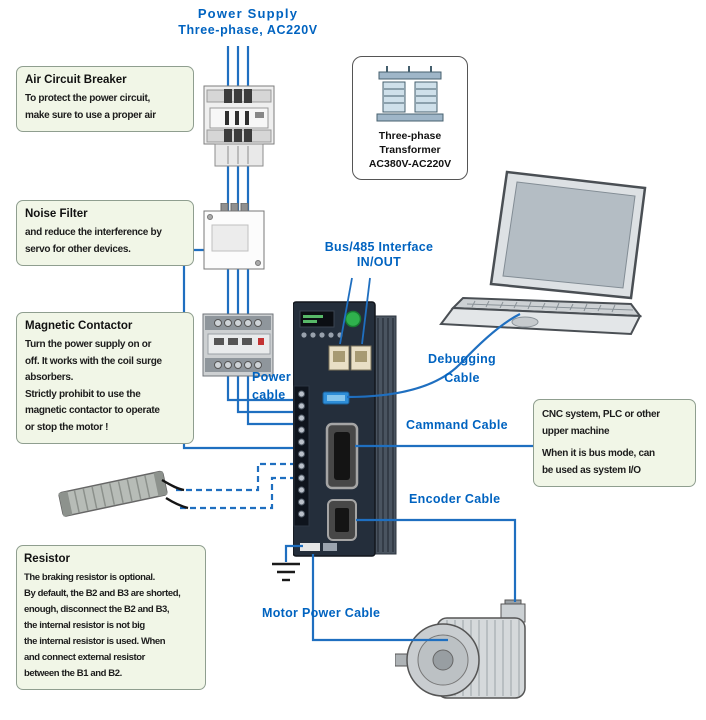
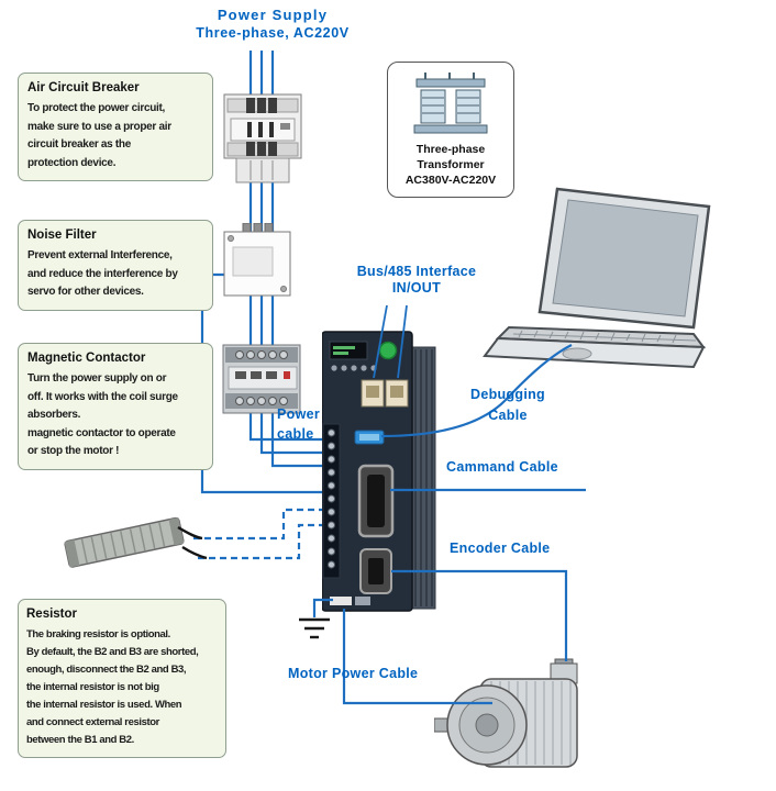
  Three-phase
  Transformer
  AC380V-AC220V
  Air Circuit Breaker
  To protect the power circuit,
  make sure to use a proper air
+ circuit breaker as the
+ protection device.
  Noise Filter
+ Prevent external Interference,
  and reduce the interference by
  servo for other devices.
  Magnetic Contactor
  Turn the power supply on or
  off. It works with the coil surge
  absorbers.
- Strictly prohibit to use the
  magnetic contactor to operate
  or stop the motor !
  Resistor
  The braking resistor is optional.
  By default, the B2 and B3 are shorted,
  enough, disconnect the B2 and B3,
  the internal resistor is not big
  the internal resistor is used. When
  and connect external resistor
  between the B1 and B2.
- CNC system, PLC or other
- upper machine
- When it is bus mode, can
- be used as system I/O
  Power Supply
  Three-phase, AC220V
  Bus/485 Interface
  IN/OUT
  Debugging
  Cable
  Power
  cable
  Cammand Cable
  Encoder Cable
  Motor Power Cable
